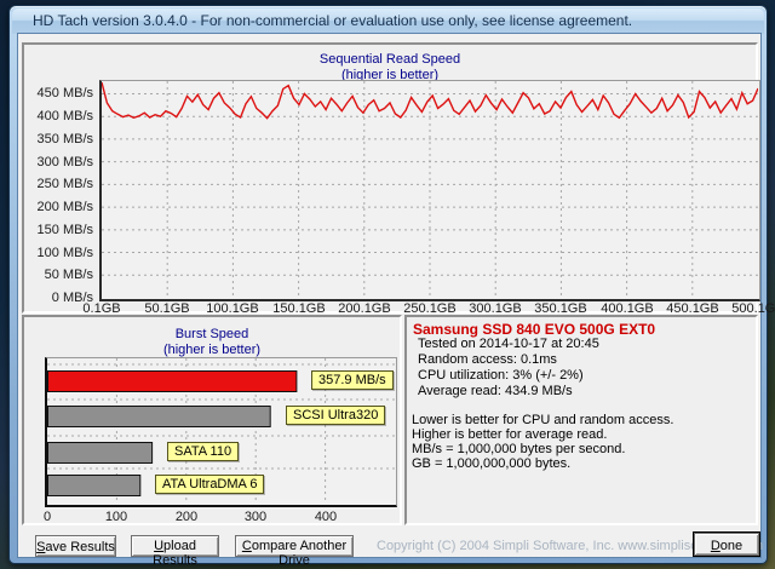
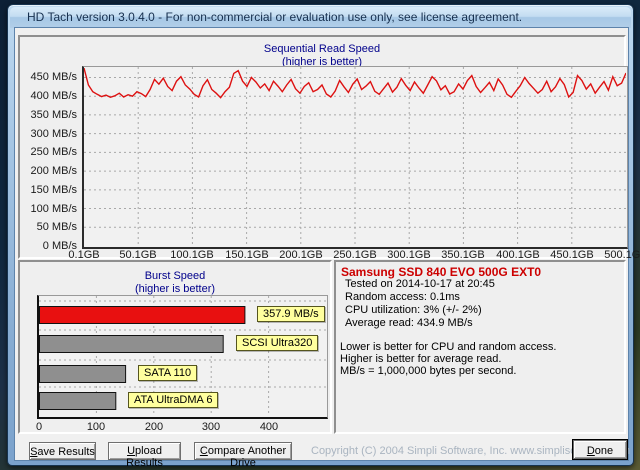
  HD Tach version 3.0.4.0 - For non-commercial or evaluation use only, see license agreement.
  Sequential Read Speed
  (higher is better)
  0 MB/s
  50 MB/s
  100 MB/s
  150 MB/s
  200 MB/s
  250 MB/s
  300 MB/s
  350 MB/s
  400 MB/s
  450 MB/s
  0.1GB
  50.1GB
  100.1GB
  150.1GB
  200.1GB
  250.1GB
  300.1GB
  350.1GB
  400.1GB
  450.1GB
  500.1G
  Burst Speed
  (higher is better)
  0
  100
  200
  300
  400
  357.9 MB/s
  SCSI Ultra320
  SATA 110
  ATA UltraDMA 6
  Samsung SSD 840 EVO 500G EXT0
  Tested on 2014-10-17 at 20:45
  Random access: 0.1ms
  CPU utilization: 3% (+/- 2%)
  Average read: 434.9 MB/s
  Lower is better for CPU and random access.
  Higher is better for average read.
  MB/s = 1,000,000 bytes per second.
- GB = 1,000,000,000 bytes.
  Save Results
  Upload Results
  Compare Another Drive
  Copyright (C) 2004 Simpli Software, Inc. www.simplis
  Done
